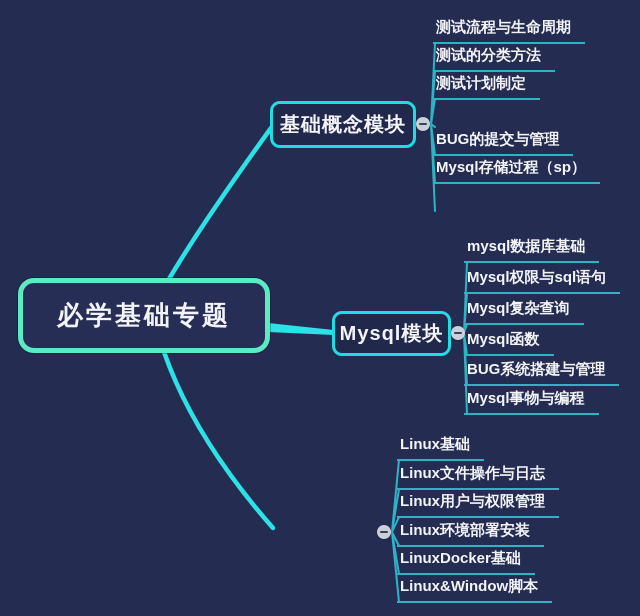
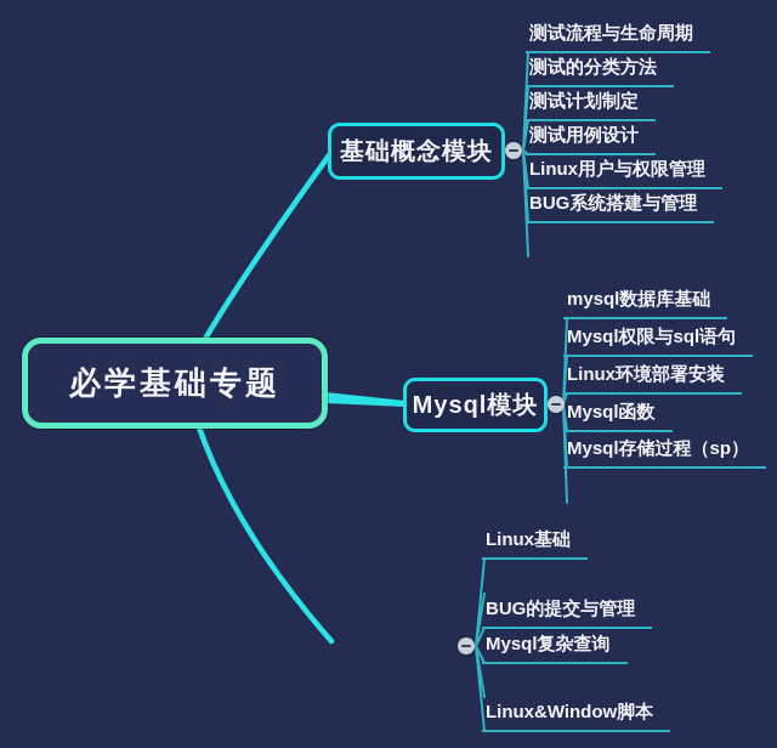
  必学基础专题
  基础概念模块
  Mysql模块
  测试流程与生命周期
  测试的分类方法
  测试计划制定
+ 测试用例设计
- BUG的提交与管理
+ Linux用户与权限管理
- Mysql存储过程（sp）
+ BUG系统搭建与管理
  mysql数据库基础
  Mysql权限与sql语句
- Mysql复杂查询
+ Linux环境部署安装
  Mysql函数
- BUG系统搭建与管理
+ Mysql存储过程（sp）
- Mysql事物与编程
  Linux基础
- Linux文件操作与日志
- Linux用户与权限管理
+ BUG的提交与管理
- Linux环境部署安装
+ Mysql复杂查询
- LinuxDocker基础
  Linux&Window脚本
